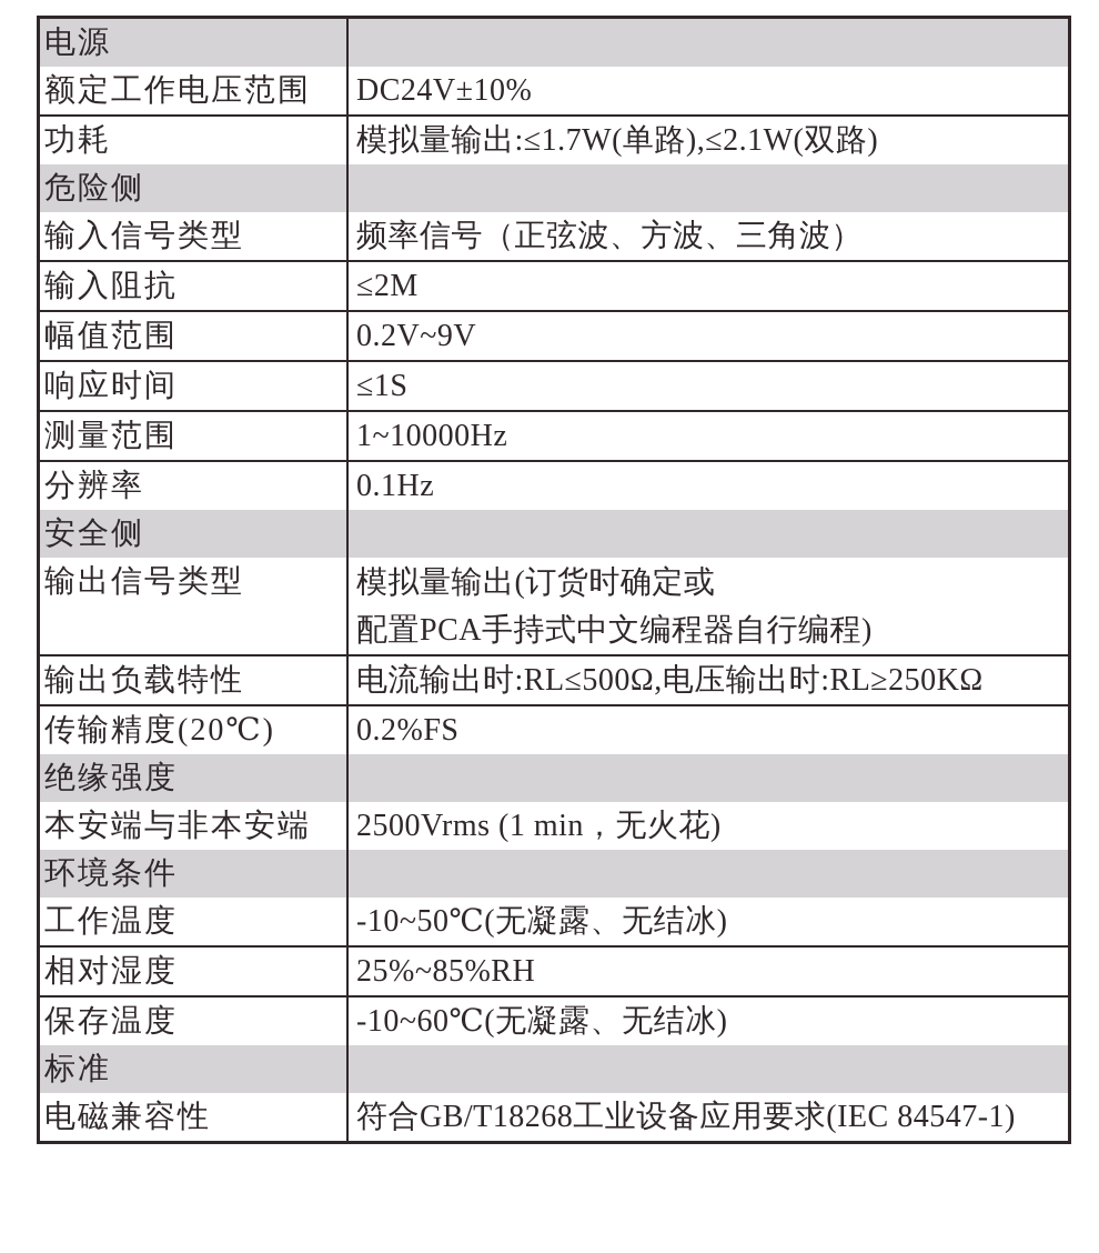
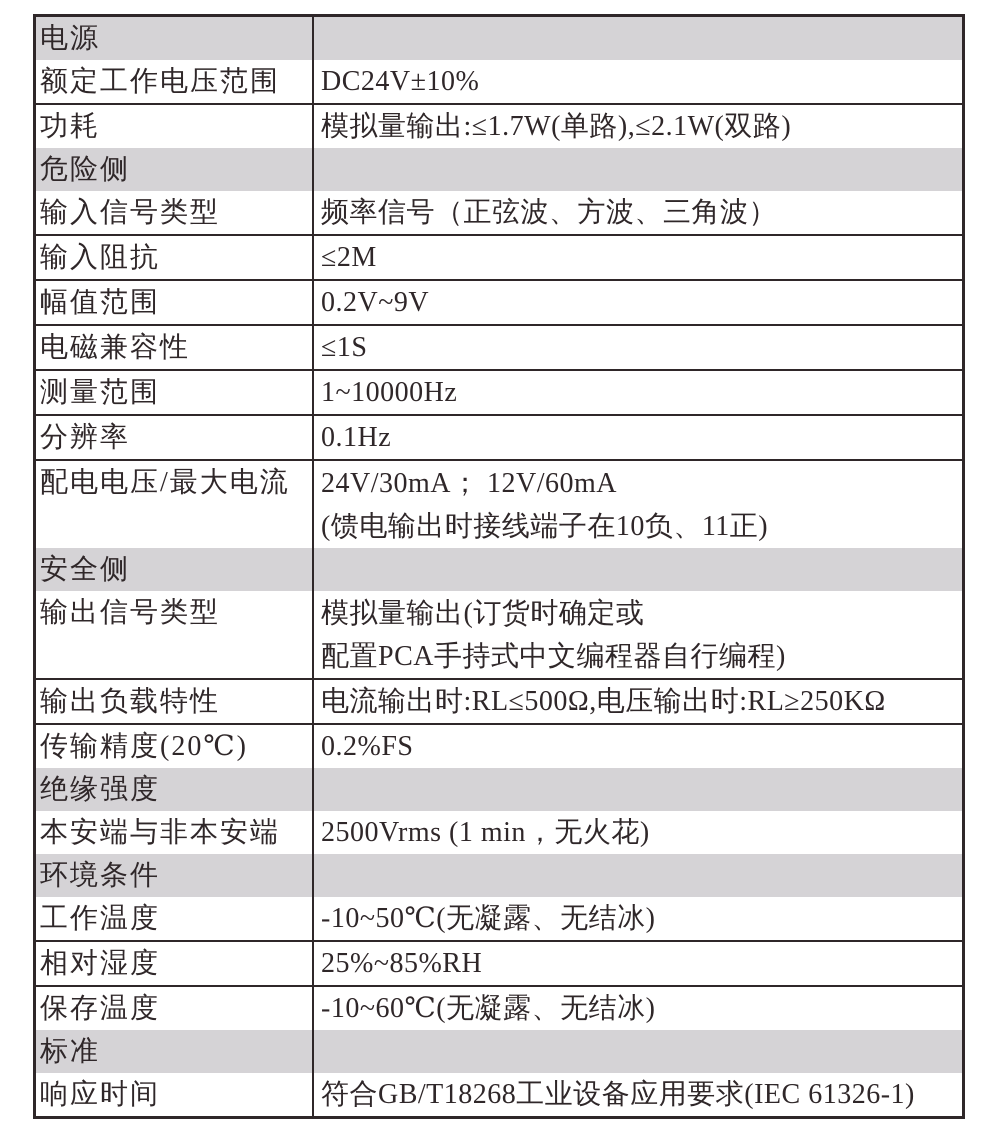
  电源
  额定工作电压范围
  DC24V±10%
  功耗
  模拟量输出:≤1.7W(单路),≤2.1W(双路)
  危险侧
  输入信号类型
  频率信号（正弦波、方波、三角波）
  输入阻抗
  ≤2M
  幅值范围
  0.2V~9V
- 响应时间
+ 电磁兼容性
  ≤1S
  测量范围
  1~10000Hz
  分辨率
  0.1Hz
+ 配电电压/最大电流
+ 24V/30mA； 12V/60mA
+ (馈电输出时接线端子在10负、11正)
  安全侧
  输出信号类型
  模拟量输出(订货时确定或
  配置PCA手持式中文编程器自行编程)
  输出负载特性
  电流输出时:RL≤500Ω,电压输出时:RL≥250KΩ
  传输精度(20℃)
  0.2%FS
  绝缘强度
  本安端与非本安端
  2500Vrms (1 min，无火花)
  环境条件
  工作温度
  -10~50℃(无凝露、无结冰)
  相对湿度
  25%~85%RH
  保存温度
  -10~60℃(无凝露、无结冰)
  标准
- 电磁兼容性
+ 响应时间
- 符合GB/T18268工业设备应用要求(IEC 84547-1)
+ 符合GB/T18268工业设备应用要求(IEC 61326-1)
